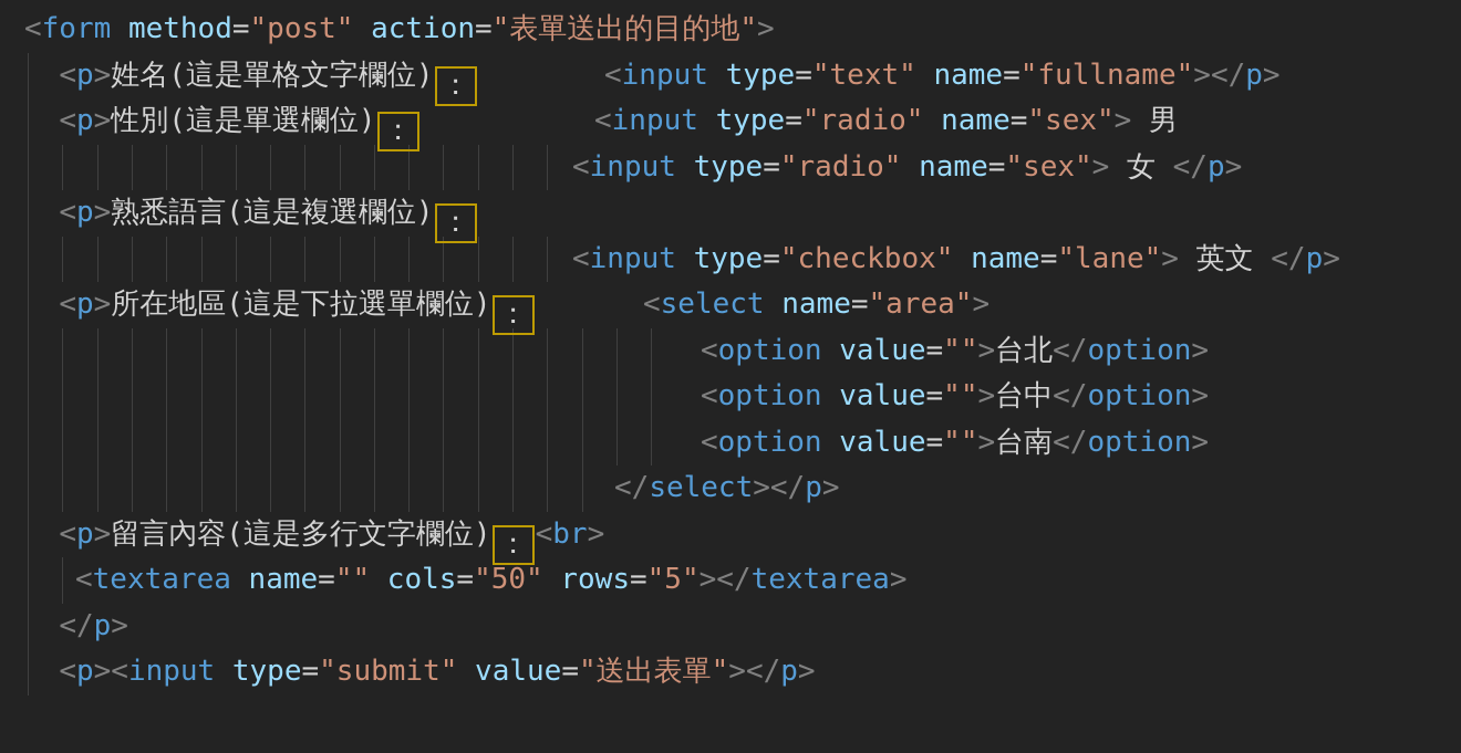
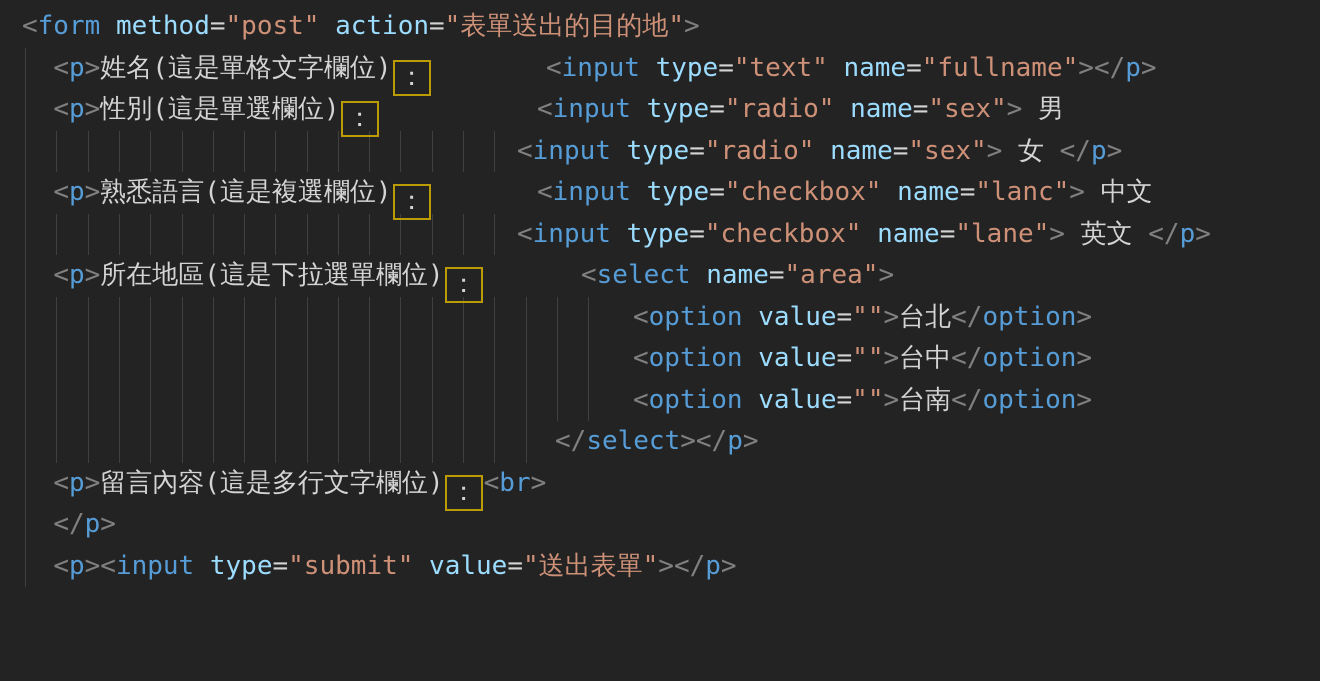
  <form method="post" action="表單送出的目的地">
  <p>姓名(這是單格文字欄位) ：
  <input type="text" name="fullname"></p>
  <p>性別(這是單選欄位) ：
  <input type="radio" name="sex"> 男
  <input type="radio" name="sex"> 女 </p>
  <p>熟悉語言(這是複選欄位) ：
+ <input type="checkbox" name="lanc"> 中文
  <input type="checkbox" name="lane"> 英文 </p>
  <p>所在地區(這是下拉選單欄位) ：
  <select name="area">
  <option value="">台北</option>
  <option value="">台中</option>
  <option value="">台南</option>
  </select></p>
  <p>留言內容(這是多行文字欄位) ： <br>
- <textarea name="" cols="50" rows="5"></textarea>
  </p>
  <p><input type="submit" value="送出表單"></p>
